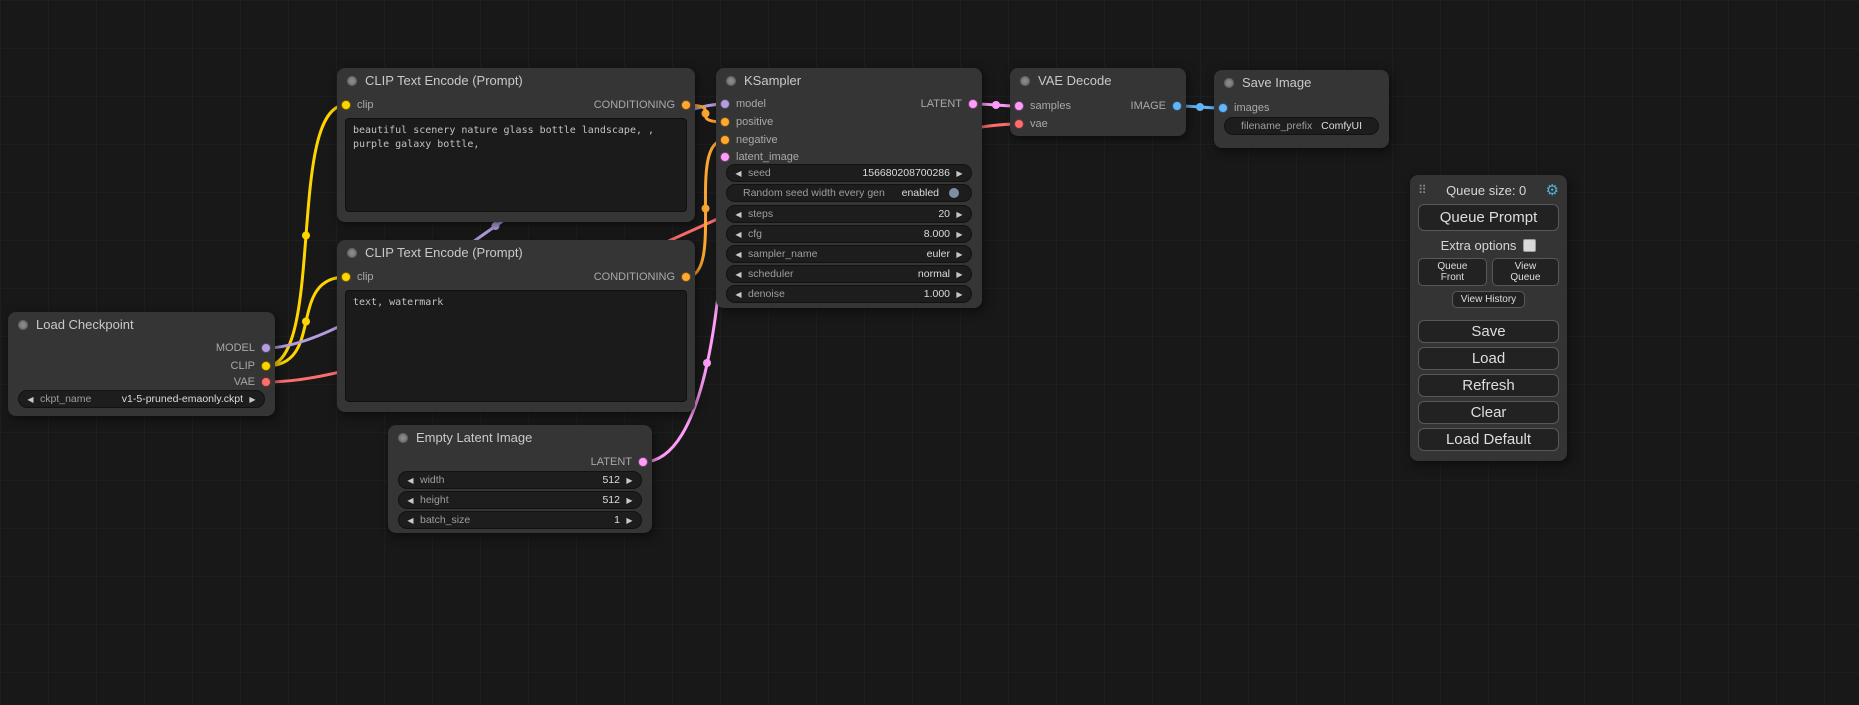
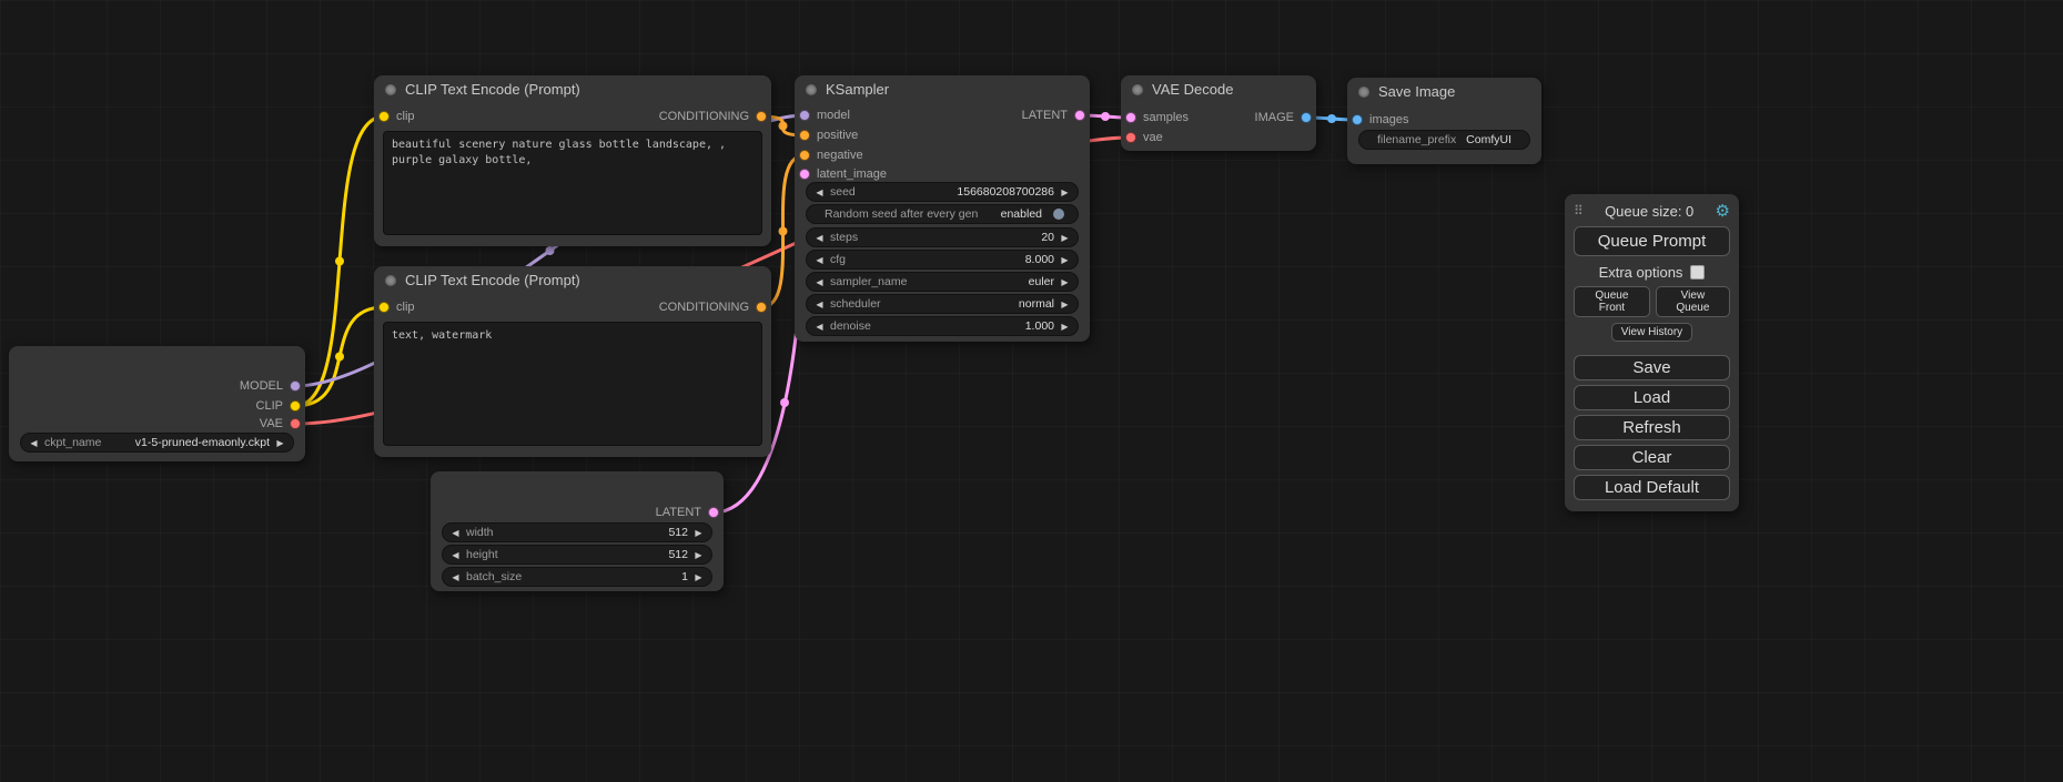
- Load Checkpoint
  MODEL
  CLIP
  VAE
  ◀
  ckpt_name
  v1-5-pruned-emaonly.ckpt
  ▶
  CLIP Text Encode (Prompt)
  clip
  CONDITIONING
  CLIP Text Encode (Prompt)
  clip
  CONDITIONING
  text, watermark
- Empty Latent Image
  LATENT
  ◀
  width
  512
  ▶
  ◀
  height
  512
  ▶
  ◀
  batch_size
  1
  ▶
  KSampler
  model
  positive
  negative
  latent_image
  LATENT
  ◀
  seed
  156680208700286
  ▶
- Random seed width every gen
+ Random seed after every gen
  enabled
  ◀
  steps
  20
  ▶
  ◀
  cfg
  8.000
  ▶
  ◀
  sampler_name
  euler
  ▶
  ◀
  scheduler
  normal
  ▶
  ◀
  denoise
  1.000
  ▶
  VAE Decode
  samples
  vae
  IMAGE
  Save Image
  images
  filename_prefix
  ComfyUI
  ⠿
  Queue size: 0
  ⚙
  Queue Prompt
  Extra options
  Queue Front
  View Queue
  View History
  Save
  Load
  Refresh
  Clear
  Load Default
